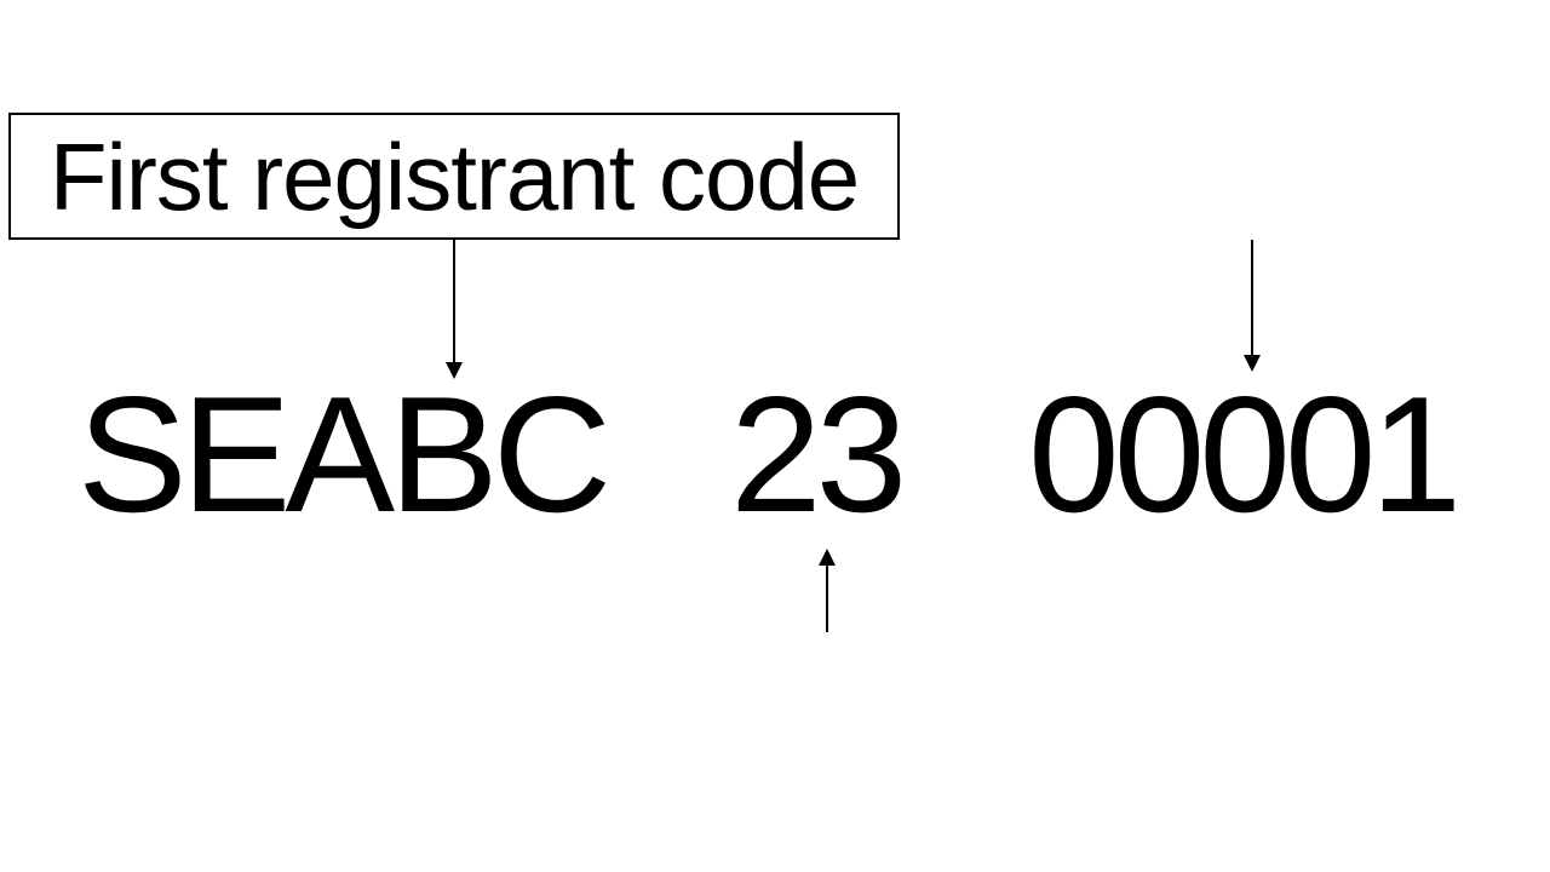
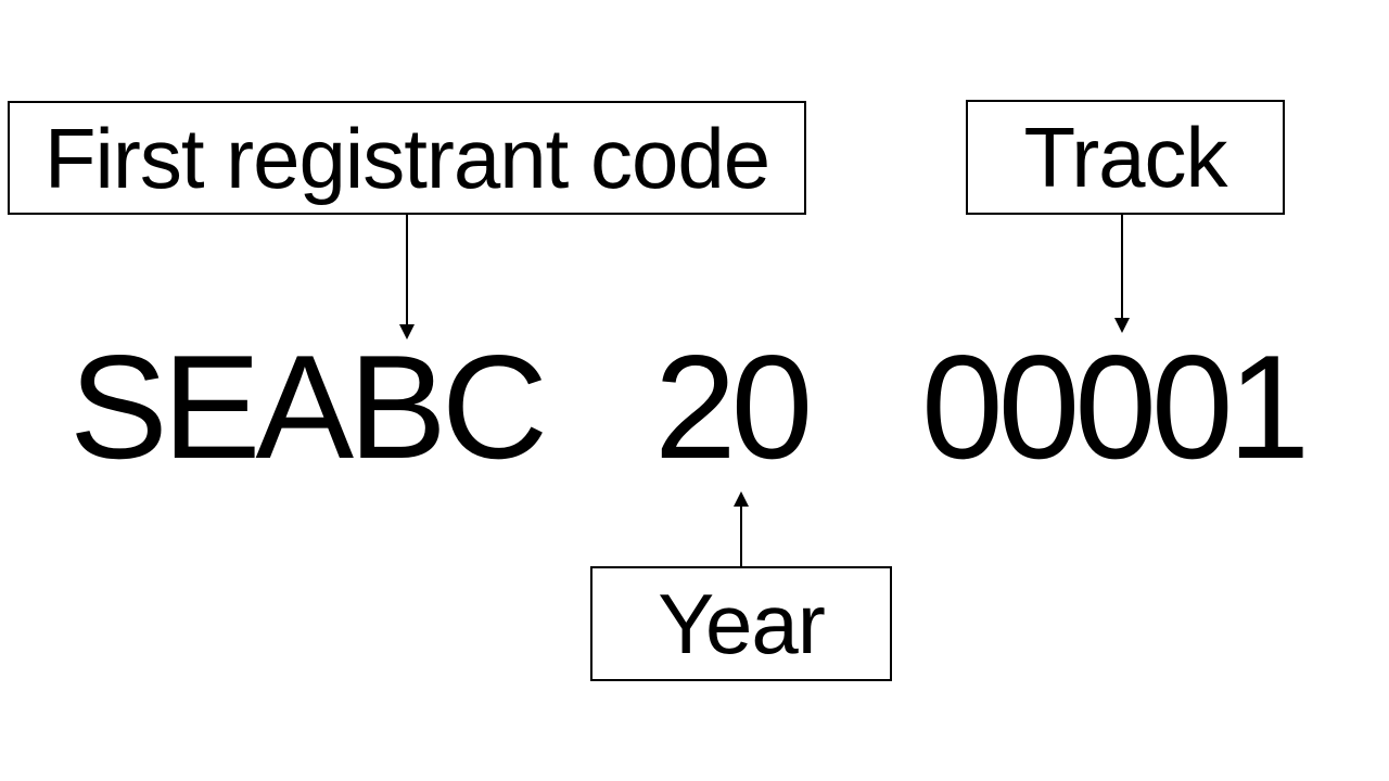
  First registrant code
+ Track
+ Year
  SEABC
- 23
+ 20
  00001
